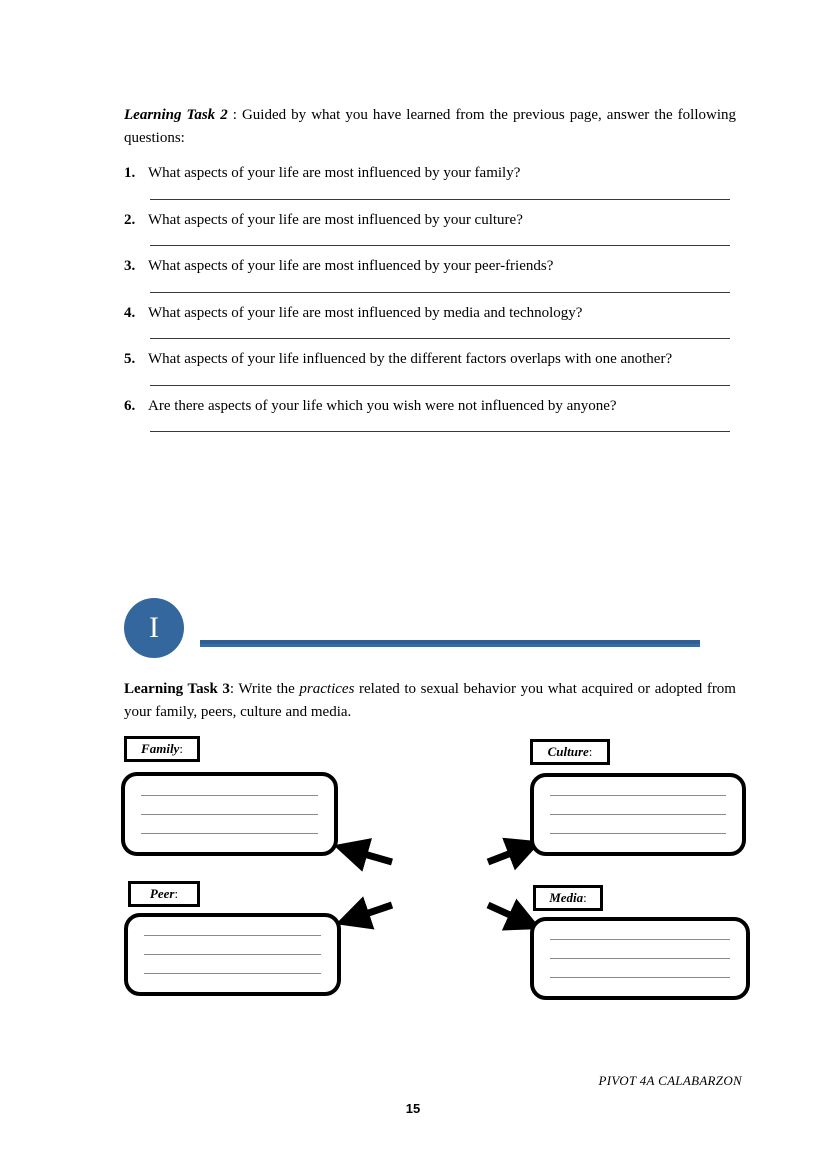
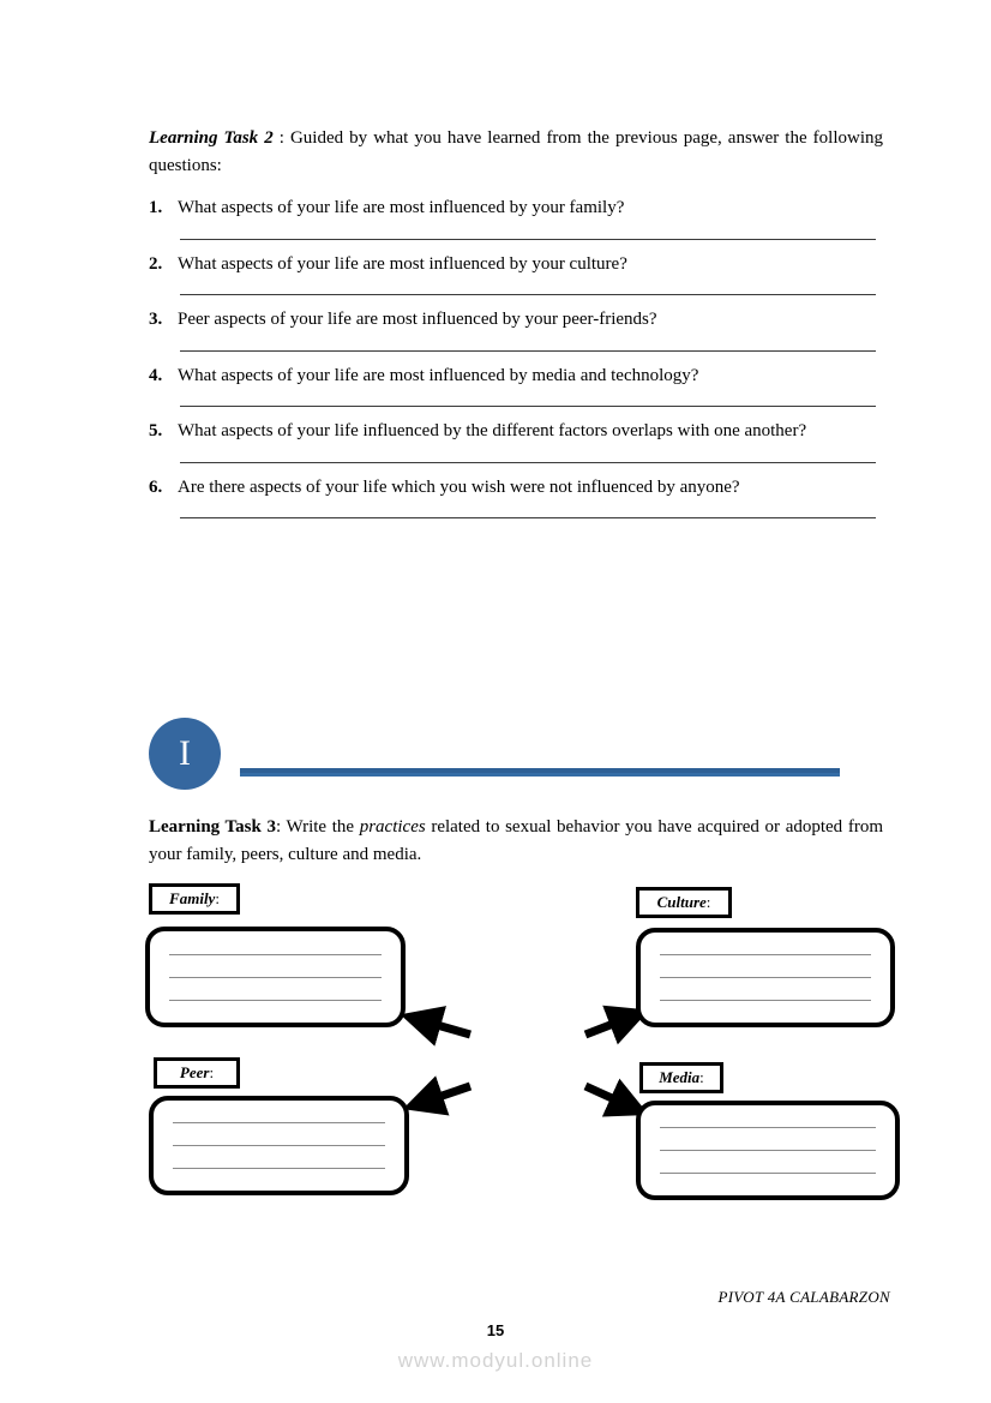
  Learning Task 2 : Guided by what you have learned from the previous page, answer the following questions:
  1.
  What aspects of your life are most influenced by your family?
  2.
  What aspects of your life are most influenced by your culture?
  3.
- What aspects of your life are most influenced by your peer-friends?
+ Peer aspects of your life are most influenced by your peer-friends?
  4.
  What aspects of your life are most influenced by media and technology?
  5.
  What aspects of your life influenced by the different factors overlaps with one another?
  6.
  Are there aspects of your life which you wish were not influenced by anyone?
  I
- Learning Task 3: Write the practices related to sexual behavior you what acquired or adopted from your family, peers, culture and media.
+ Learning Task 3: Write the practices related to sexual behavior you have acquired or adopted from your family, peers, culture and media.
  Family
  :
  Culture
  :
  Peer
  :
  Media
  :
  PIVOT 4A CALABARZON
  15
+ www.modyul.online
